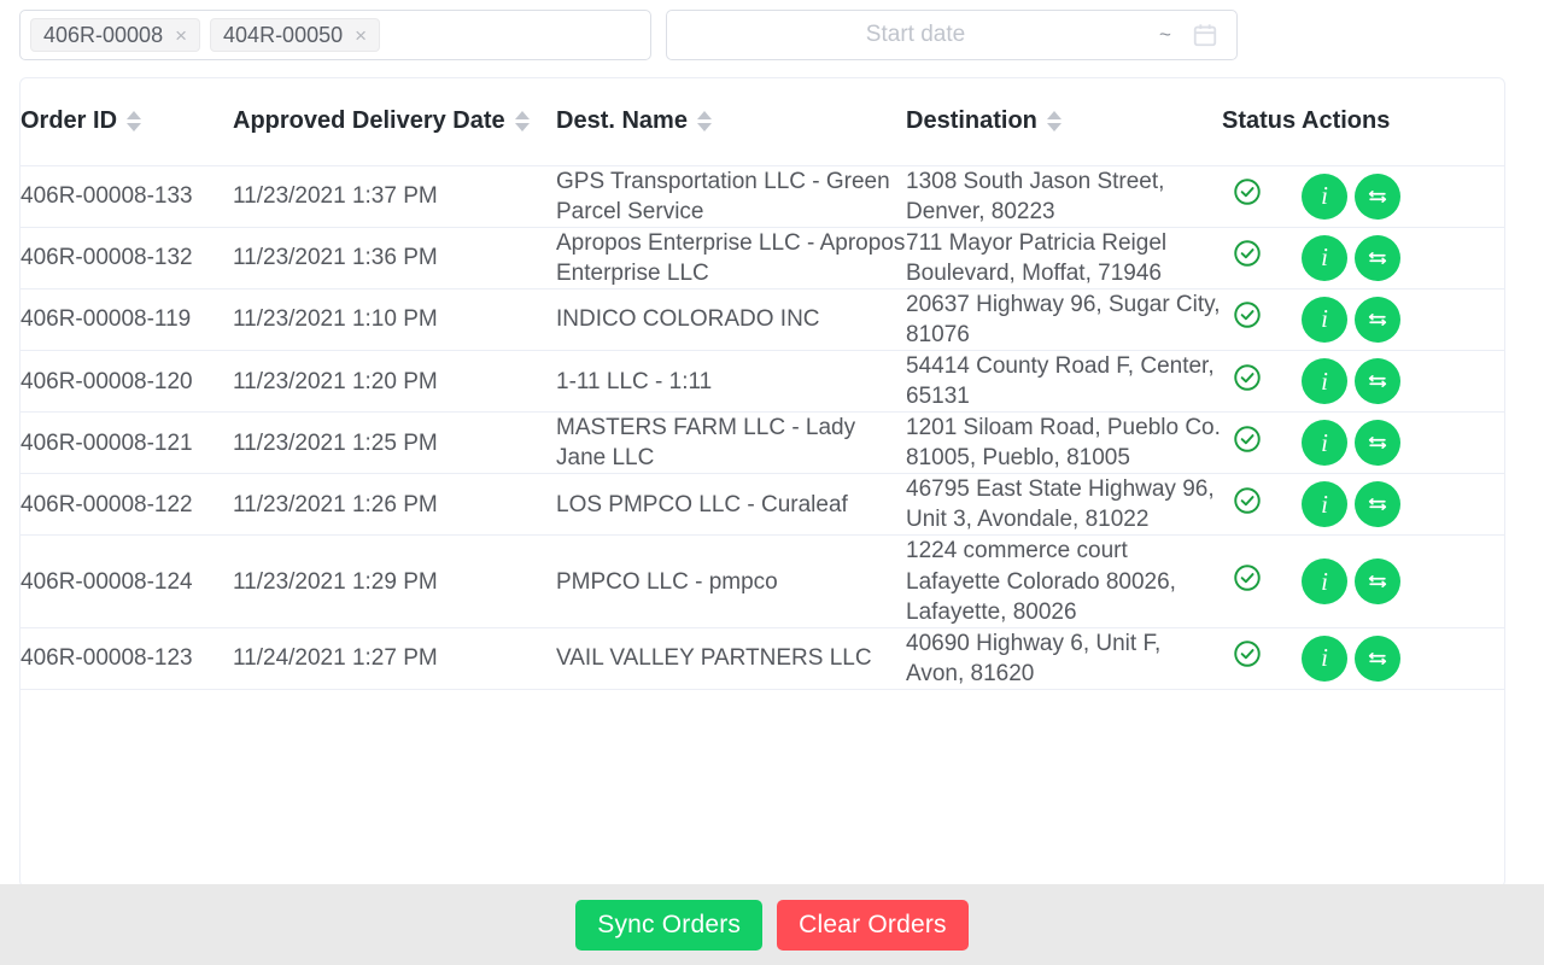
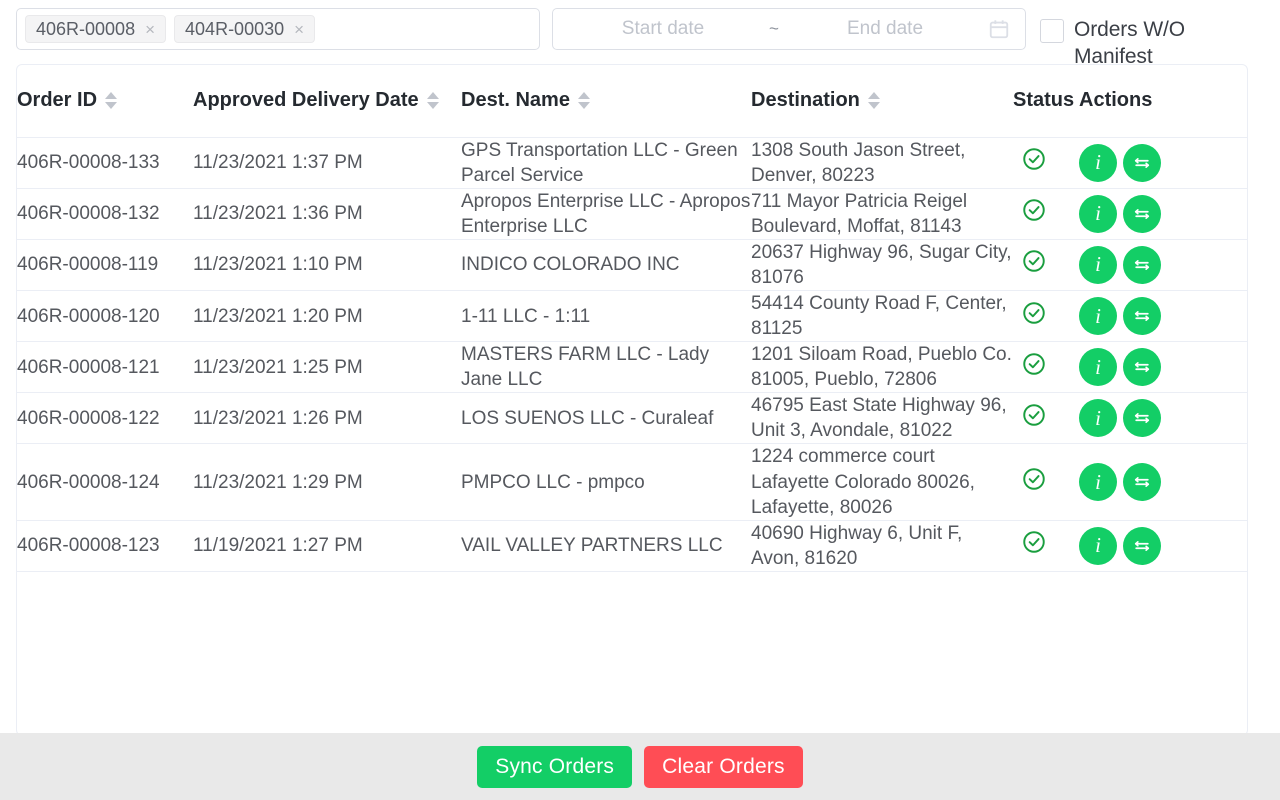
  406R-00008
  ×
- 404R-00050
+ 404R-00030
  ×
  Start date
  ~
+ End date
+ Orders W/O Manifest
  Order ID	Approved Delivery Date	Dest. Name	Destination	Status	Actions
  406R-00008-133	11/23/2021 1:37 PM	GPS Transportation LLC - Green Parcel Service	1308 South Jason Street, Denver, 80223		i
- 406R-00008-132	11/23/2021 1:36 PM	Apropos Enterprise LLC - Apropos Enterprise LLC	711 Mayor Patricia Reigel Boulevard, Moffat, 71946		i
+ 406R-00008-132	11/23/2021 1:36 PM	Apropos Enterprise LLC - Apropos Enterprise LLC	711 Mayor Patricia Reigel Boulevard, Moffat, 81143		i
  406R-00008-119	11/23/2021 1:10 PM	INDICO COLORADO INC	20637 Highway 96, Sugar City, 81076		i
- 406R-00008-120	11/23/2021 1:20 PM	1-11 LLC - 1:11	54414 County Road F, Center, 65131		i
+ 406R-00008-120	11/23/2021 1:20 PM	1-11 LLC - 1:11	54414 County Road F, Center, 81125		i
- 406R-00008-121	11/23/2021 1:25 PM	MASTERS FARM LLC - Lady Jane LLC	1201 Siloam Road, Pueblo Co. 81005, Pueblo, 81005		i
+ 406R-00008-121	11/23/2021 1:25 PM	MASTERS FARM LLC - Lady Jane LLC	1201 Siloam Road, Pueblo Co. 81005, Pueblo, 72806		i
- 406R-00008-122	11/23/2021 1:26 PM	LOS PMPCO LLC - Curaleaf	46795 East State Highway 96, Unit 3, Avondale, 81022		i
+ 406R-00008-122	11/23/2021 1:26 PM	LOS SUENOS LLC - Curaleaf	46795 East State Highway 96, Unit 3, Avondale, 81022		i
  406R-00008-124	11/23/2021 1:29 PM	PMPCO LLC - pmpco	1224 commerce court Lafayette Colorado 80026, Lafayette, 80026		i
- 406R-00008-123	11/24/2021 1:27 PM	VAIL VALLEY PARTNERS LLC	40690 Highway 6, Unit F, Avon, 81620		i
+ 406R-00008-123	11/19/2021 1:27 PM	VAIL VALLEY PARTNERS LLC	40690 Highway 6, Unit F, Avon, 81620		i
  Sync Orders
  Clear Orders
